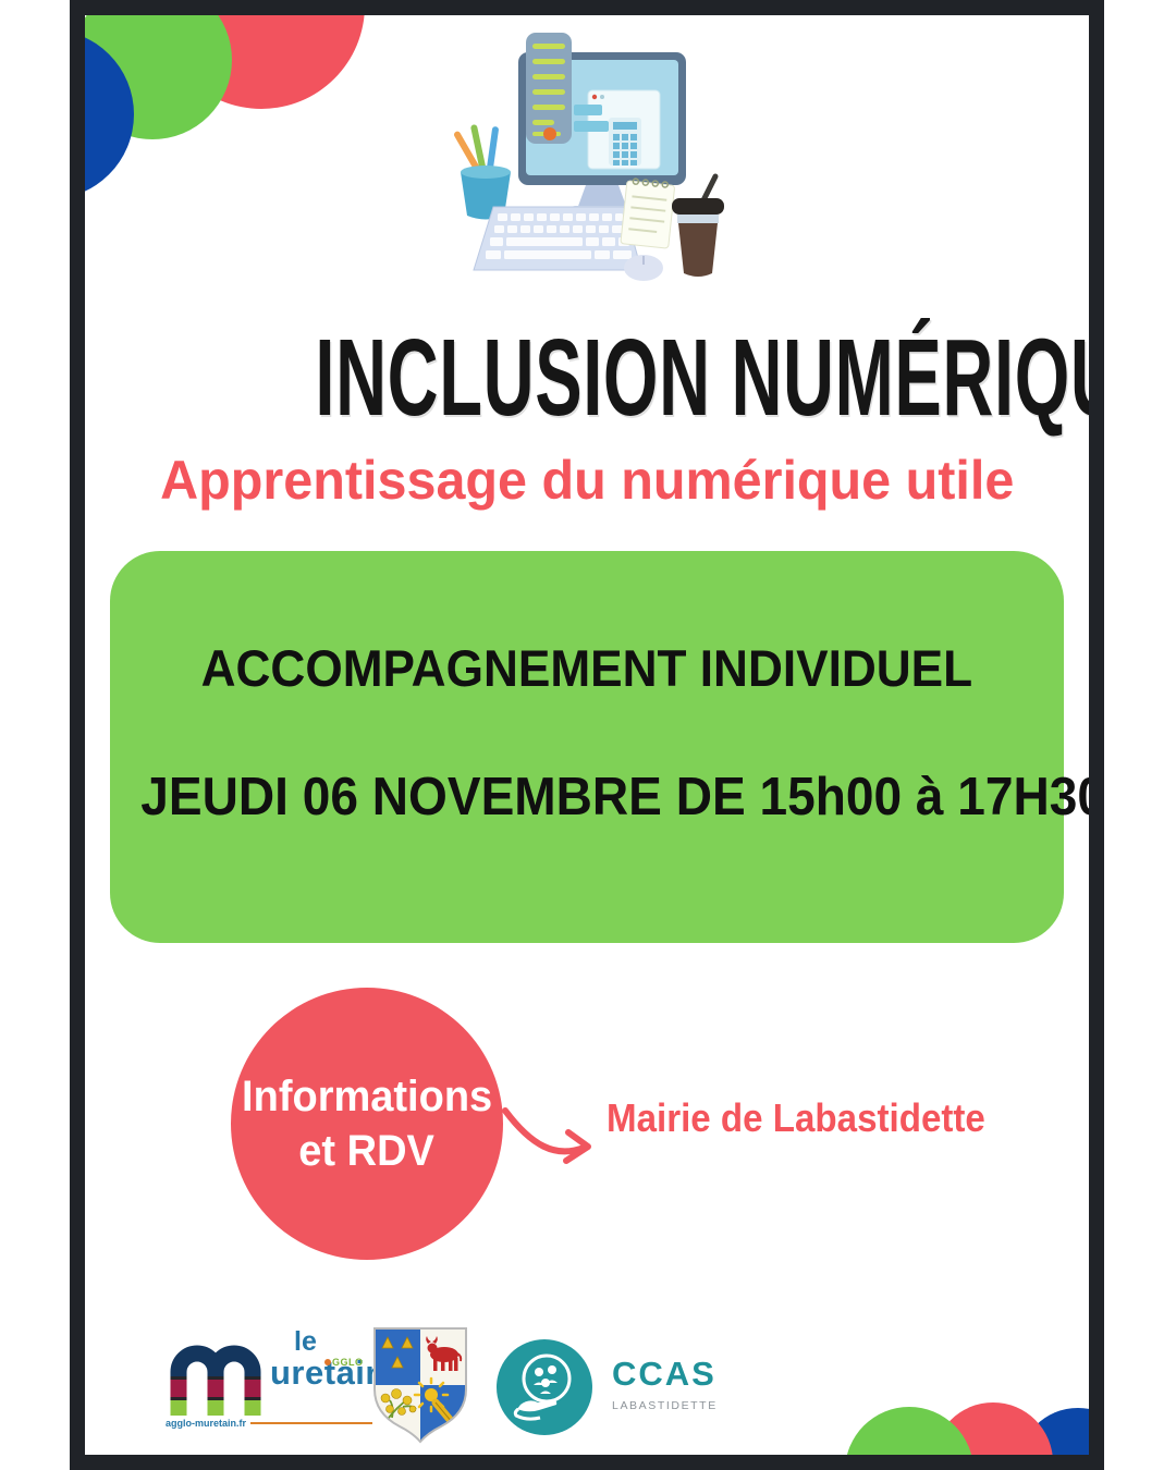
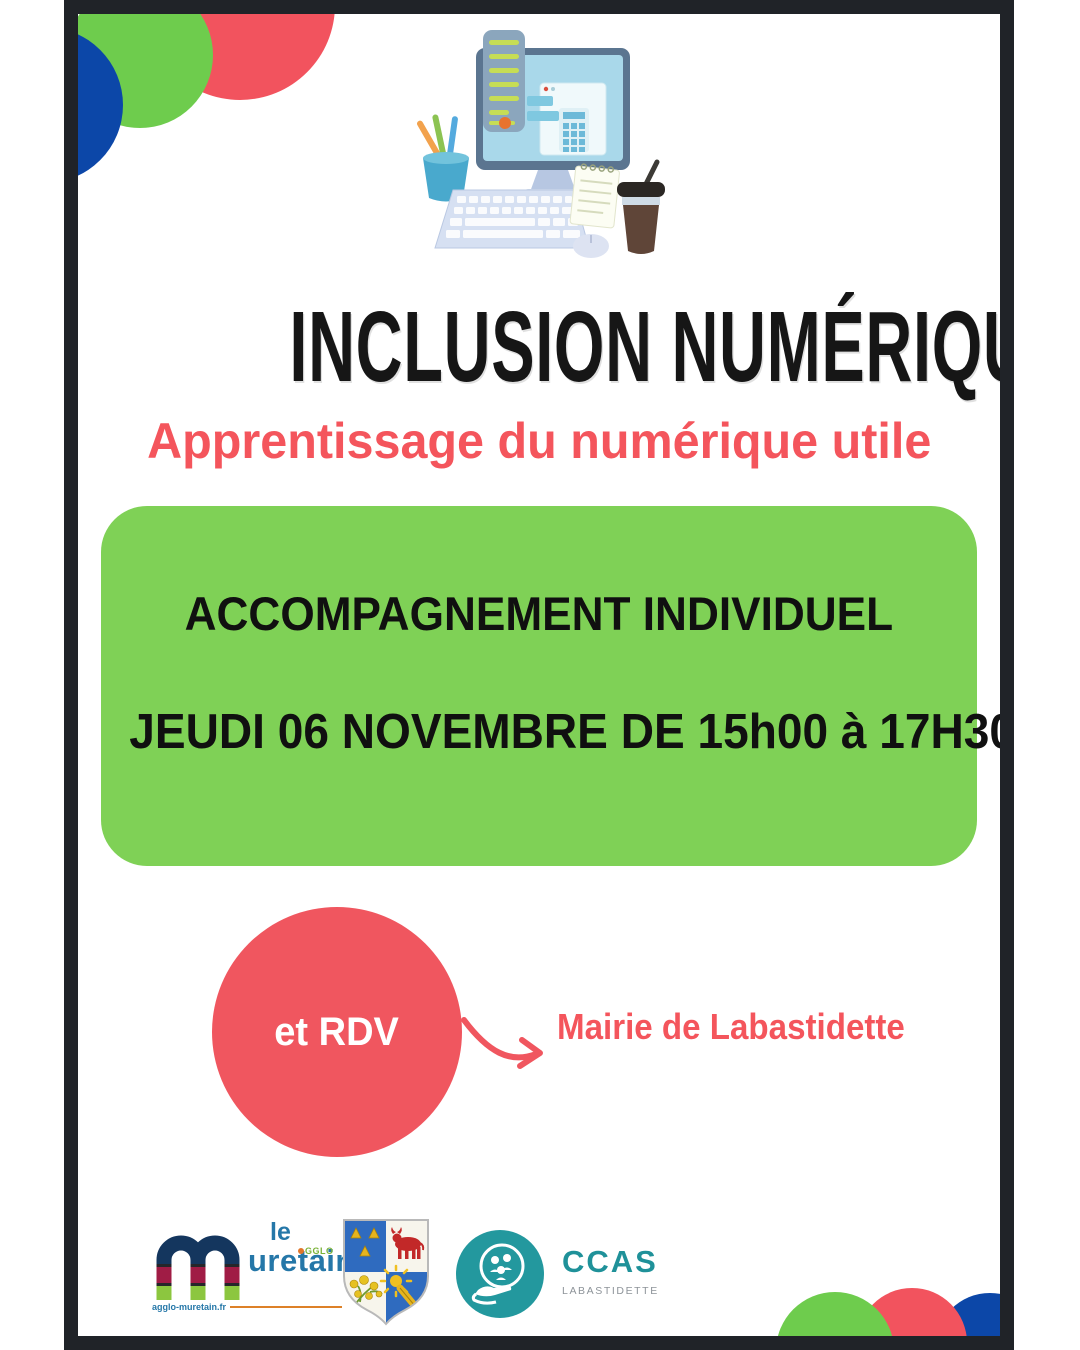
  INCLUSION NUMÉRIQ
  Apprentissage du numérique utile
  ACCOMPAGNEMENT INDIVIDUEL
  JEUDI 06 NOVEMBRE DE 15h00 à 17H3
- Informations
  et RDV
  Mairie de Labastidette
  le
  uretai
  GGLO
  agglo-muretain.fr
  CCAS
  LABASTIDETTE
